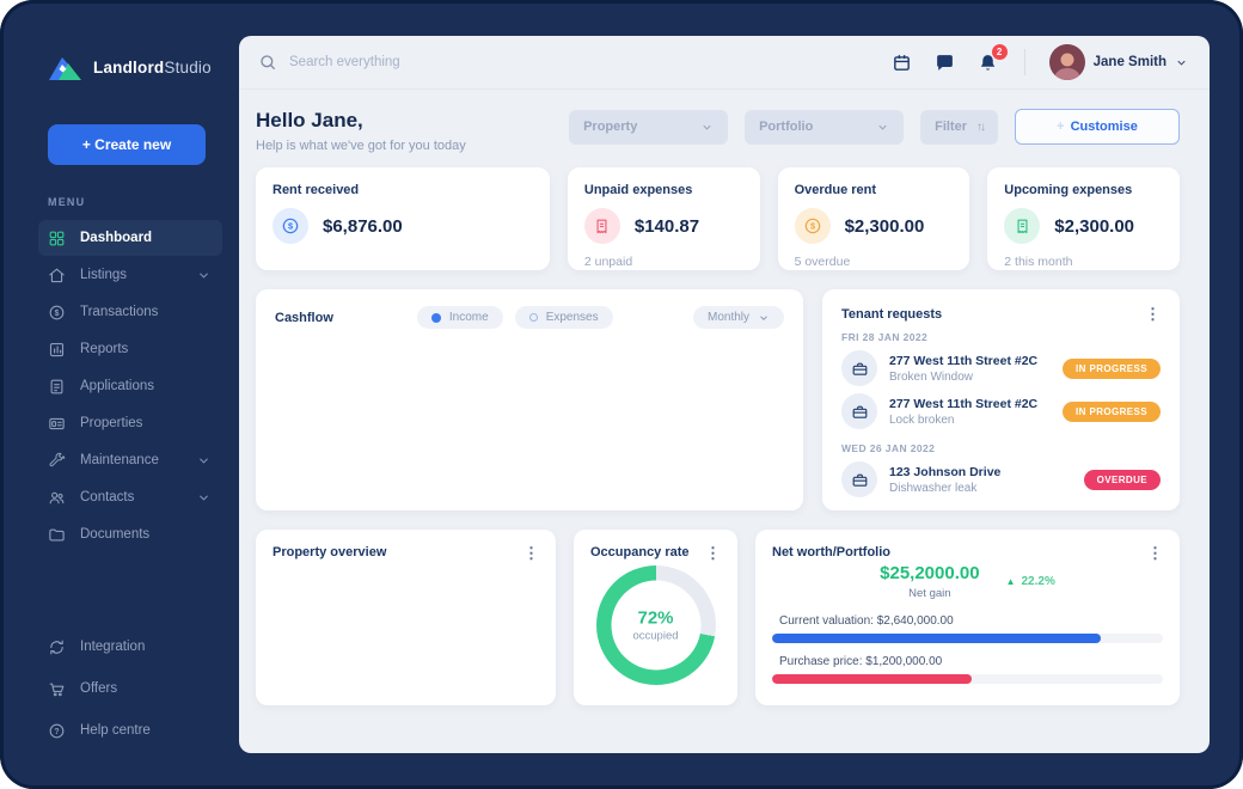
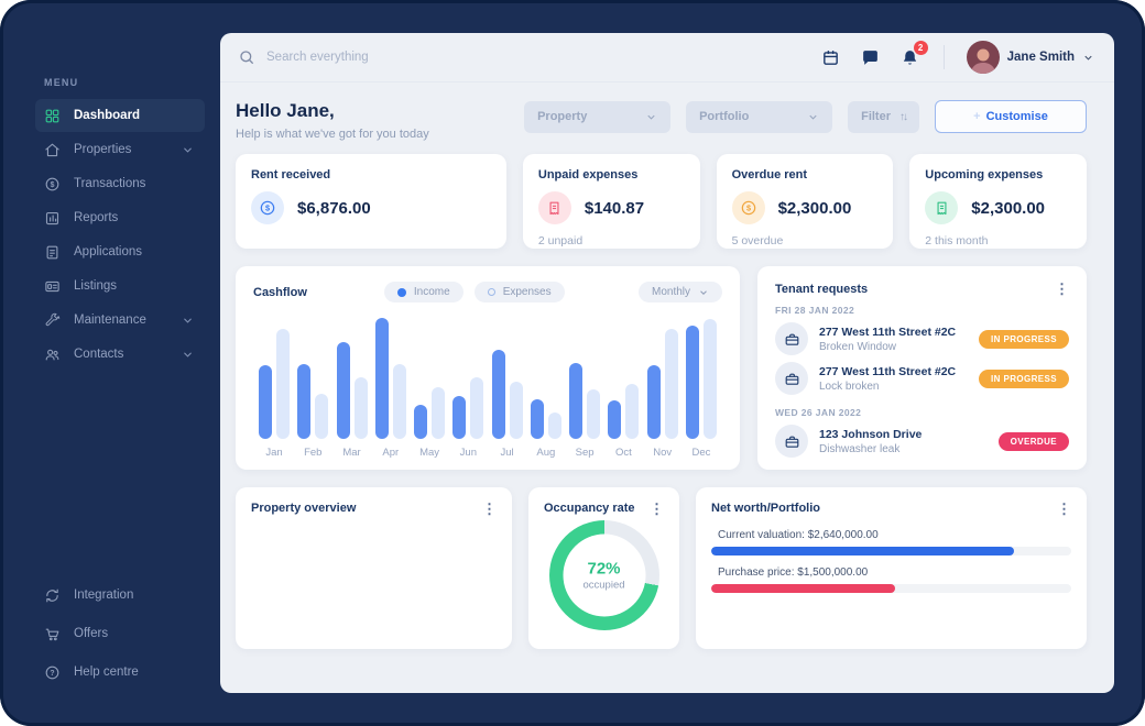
- LandlordStudio
- + Create new
  MENU
  Dashboard
- Listings
+ Properties
  Transactions
  Reports
  Applications
- Properties
+ Listings
  Maintenance
  Contacts
- Documents
  Integration
  Offers
  Help centre
  Search everything
  2
  Jane Smith
  Hello Jane,
  Help is what we've got for you today
  Property
  Portfolio
  Filter
  ↑↓
  +
  Customise
  Rent received
  $
  $6,876.00
  Unpaid expenses
  $140.87
  2 unpaid
  Overdue rent
  $
  $2,300.00
  5 overdue
  Upcoming expenses
  $2,300.00
  2 this month
  Cashflow
  Income
  Expenses
  Monthly
+ Jan
+ Feb
+ Mar
+ Apr
+ May
+ Jun
+ Jul
+ Aug
+ Sep
+ Oct
+ Nov
+ Dec
  Tenant requests
  ⋮
  FRI 28 JAN 2022
  277 West 11th Street #2C
  Broken Window
  IN PROGRESS
  277 West 11th Street #2C
  Lock broken
  IN PROGRESS
  WED 26 JAN 2022
  123 Johnson Drive
  Dishwasher leak
  OVERDUE
  Property overview
  ⋮
  Occupancy rate
  ⋮
  72%
  occupied
  Net worth/Portfolio
  ⋮
- $25,2000.00
- Net gain
- ▲
- 22.2%
  Current valuation: $2,640,000.00
- Purchase price: $1,200,000.00
+ Purchase price: $1,500,000.00
